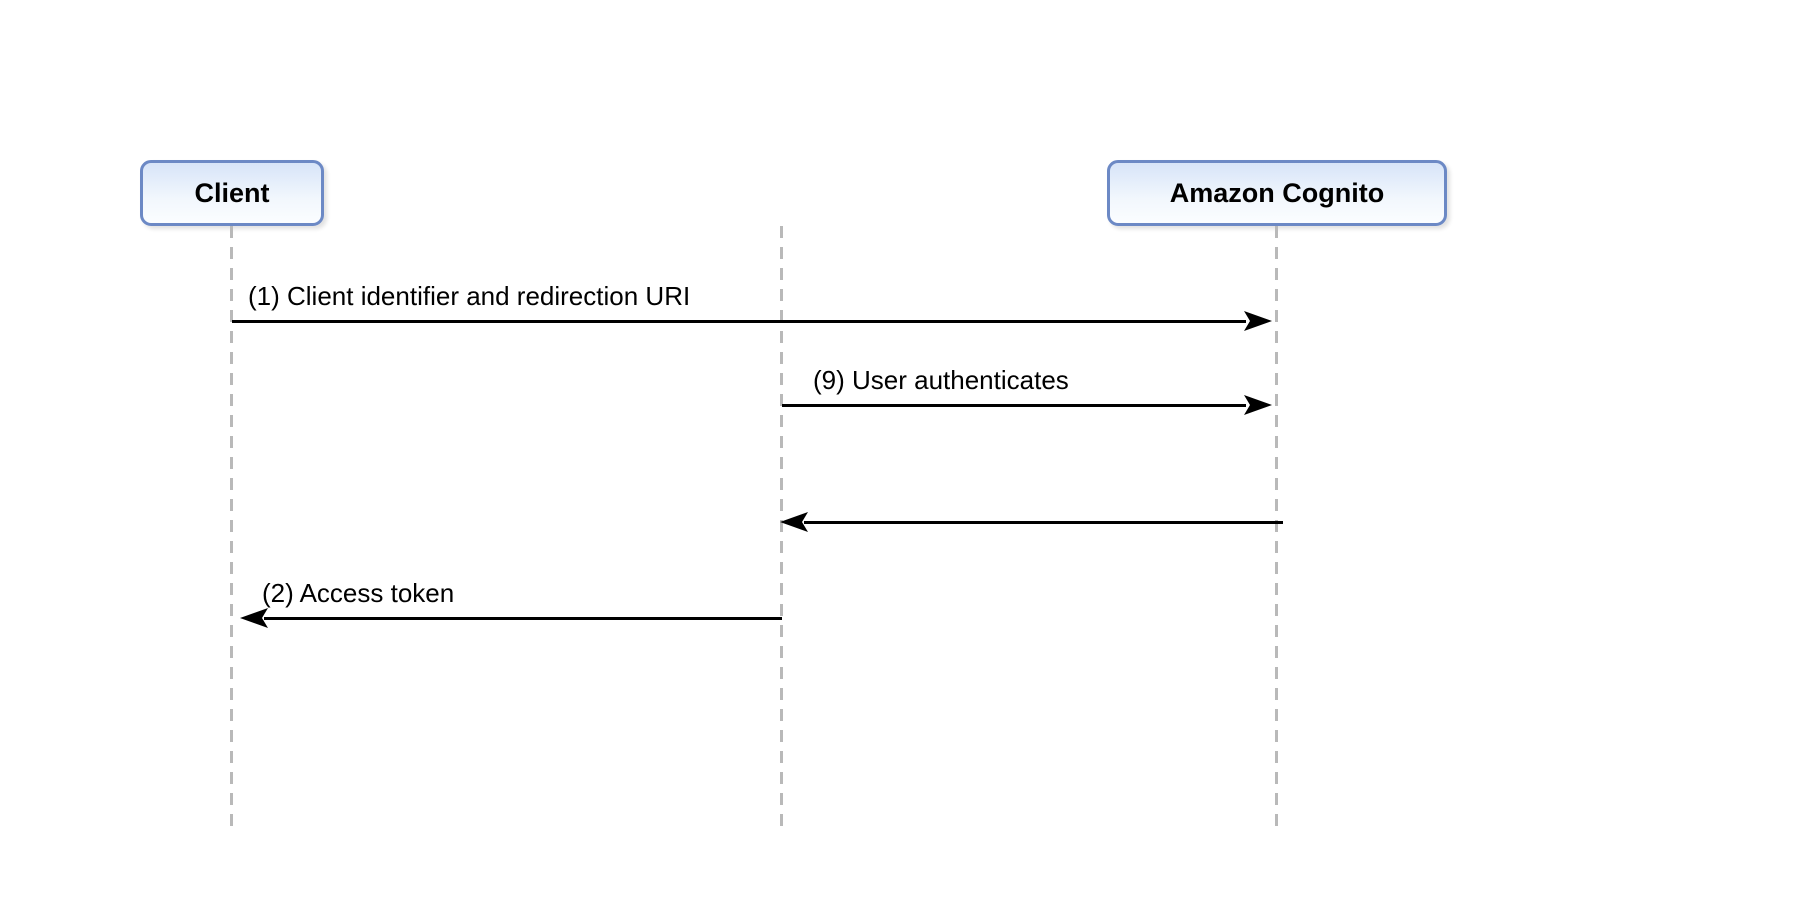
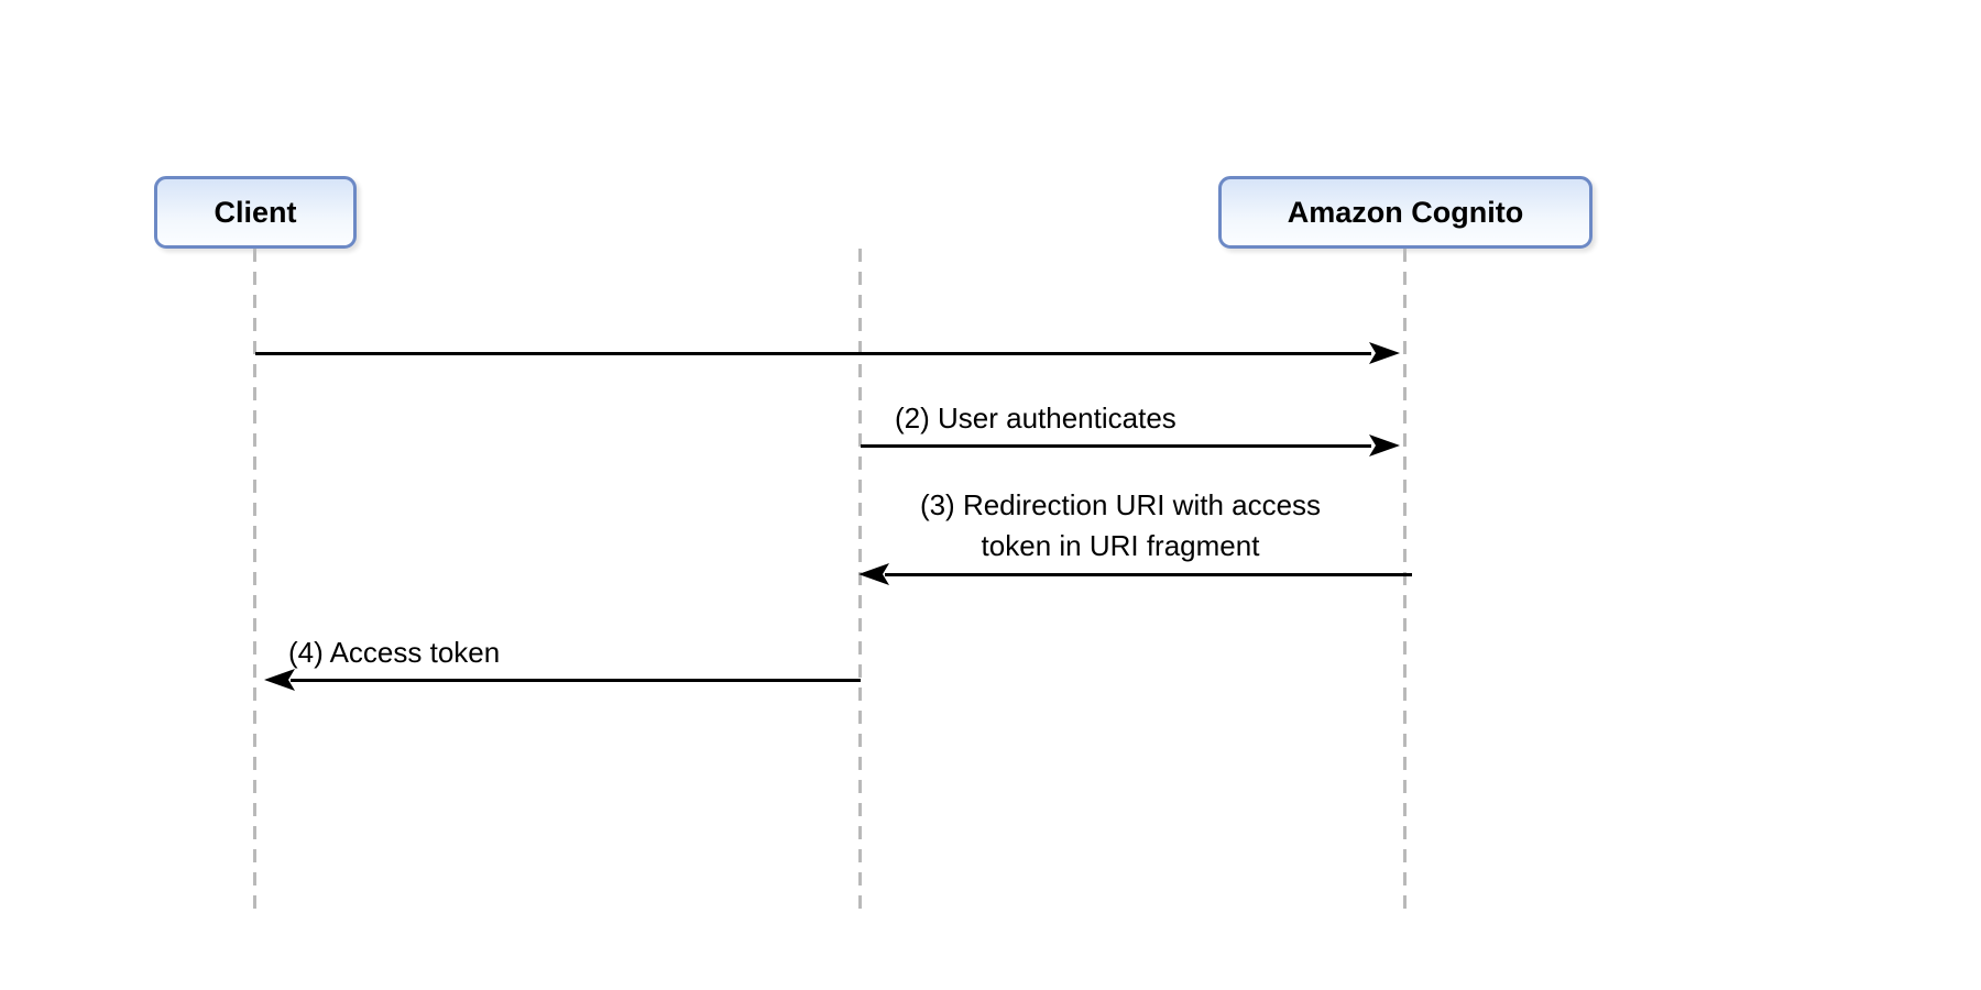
  Client
  Amazon Cognito
- (1) Client identifier and redirection URI
- (9) User authenticates
+ (2) User authenticates
+ (3) Redirection URI with access
+ token in URI fragment
- (2) Access token
+ (4) Access token
